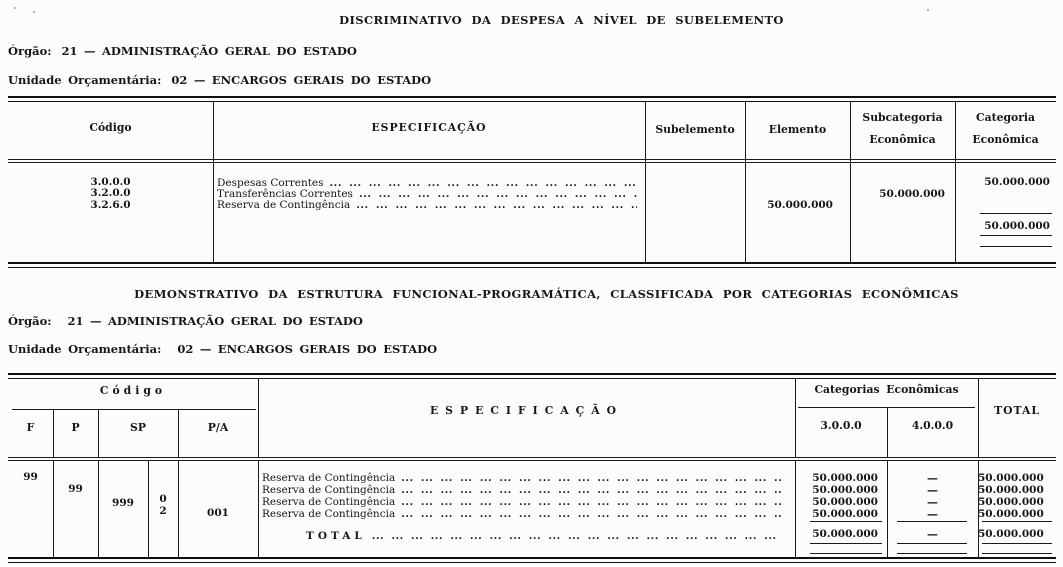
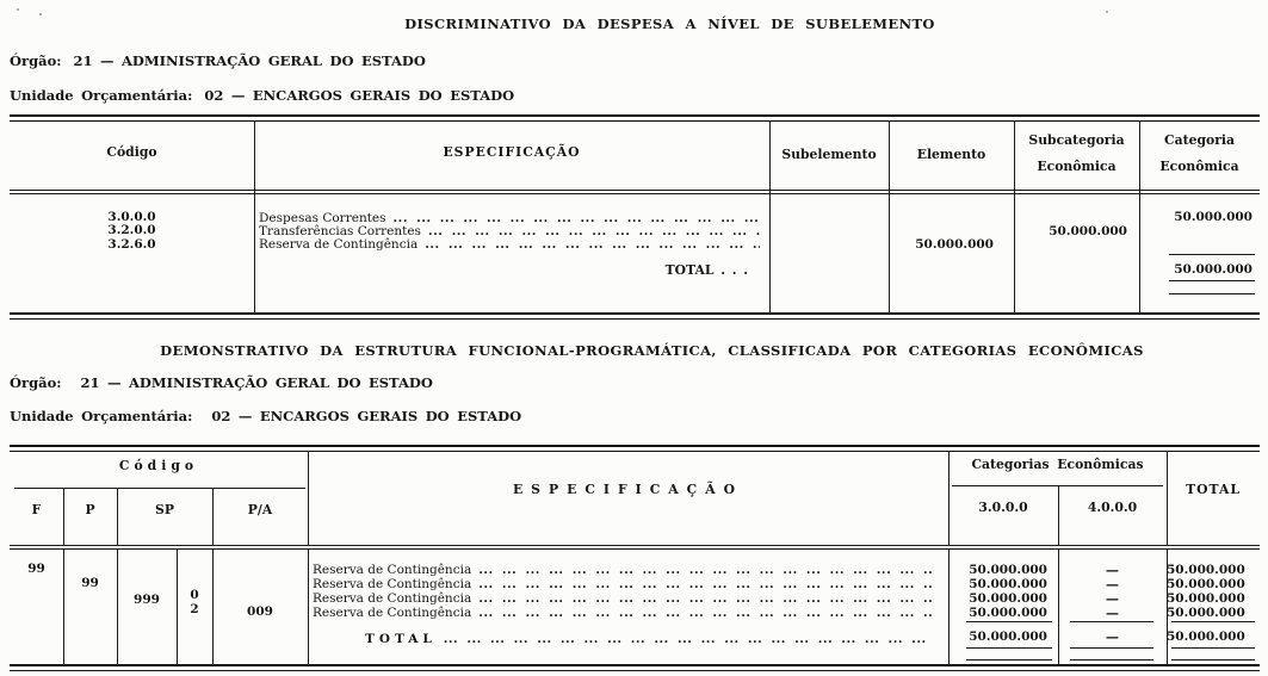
  DISCRIMINATIVO DA DESPESA A NÍVEL DE SUBELEMENTO
  Órgão: 21 — ADMINISTRAÇÃO GERAL DO ESTADO
  Unidade Orçamentária: 02 — ENCARGOS GERAIS DO ESTADO
  Código
  ESPECIFICAÇÃO
  Subelemento
  Elemento
  Subcategoria
  Econômica
  Categoria
  Econômica
  3.0.0.0
  3.2.0.0
  3.2.6.0
  Despesas Correntes
  Transferências Correntes
  Reserva de Contingência
+ TOTAL . . .
  50.000.000
  50.000.000
  50.000.000
  50.000.000
  DEMONSTRATIVO DA ESTRUTURA FUNCIONAL-PROGRAMÁTICA, CLASSIFICADA POR CATEGORIAS ECONÔMICAS
  Órgão: 21 — ADMINISTRAÇÃO GERAL DO ESTADO
  Unidade Orçamentária: 02 — ENCARGOS GERAIS DO ESTADO
  Código
  F
  P
  SP
  P/A
  ESPECIFICAÇÃO
  Categorias Econômicas
  3.0.0.0
  4.0.0.0
  TOTAL
  99
  99
  999
  0
  2
- 001
+ 009
  Reserva de Contingência
  ... ... ... ... ... ... ... ... ... ... ... ... ... ... ... ... ... ... ... ..
  Reserva de Contingência
  ... ... ... ... ... ... ... ... ... ... ... ... ... ... ... ... ... ... ... ..
  Reserva de Contingência
  ... ... ... ... ... ... ... ... ... ... ... ... ... ... ... ... ... ... ... ..
  Reserva de Contingência
  ... ... ... ... ... ... ... ... ... ... ... ... ... ... ... ... ... ... ... ..
  TOTAL
  ... ... ... ... ... ... ... ... ... ... ... ... ... ... ... ... ... ... ... ... ...
  50.000.000
  50.000.000
  50.000.000
  50.000.000
  50.000.000
  —
  —
  —
  —
  —
  50.000.000
  50.000.000
  50.000.000
  50.000.000
  50.000.000
